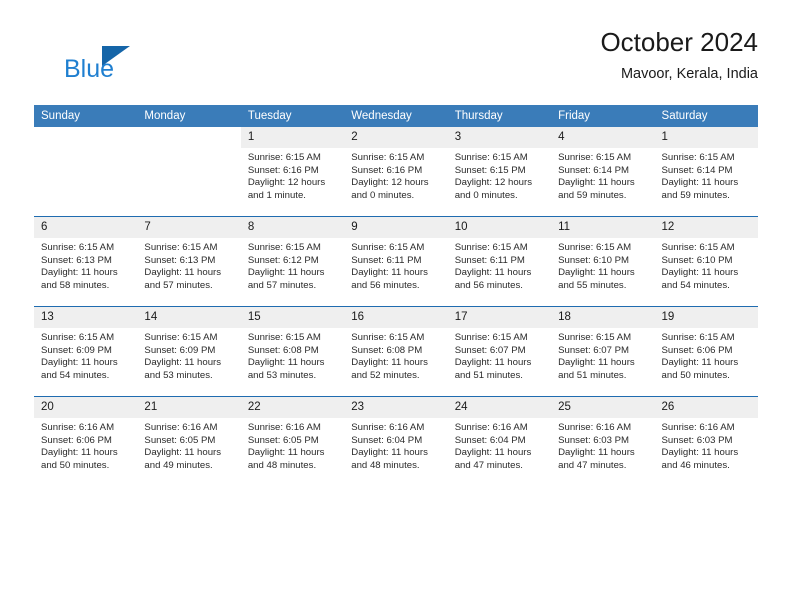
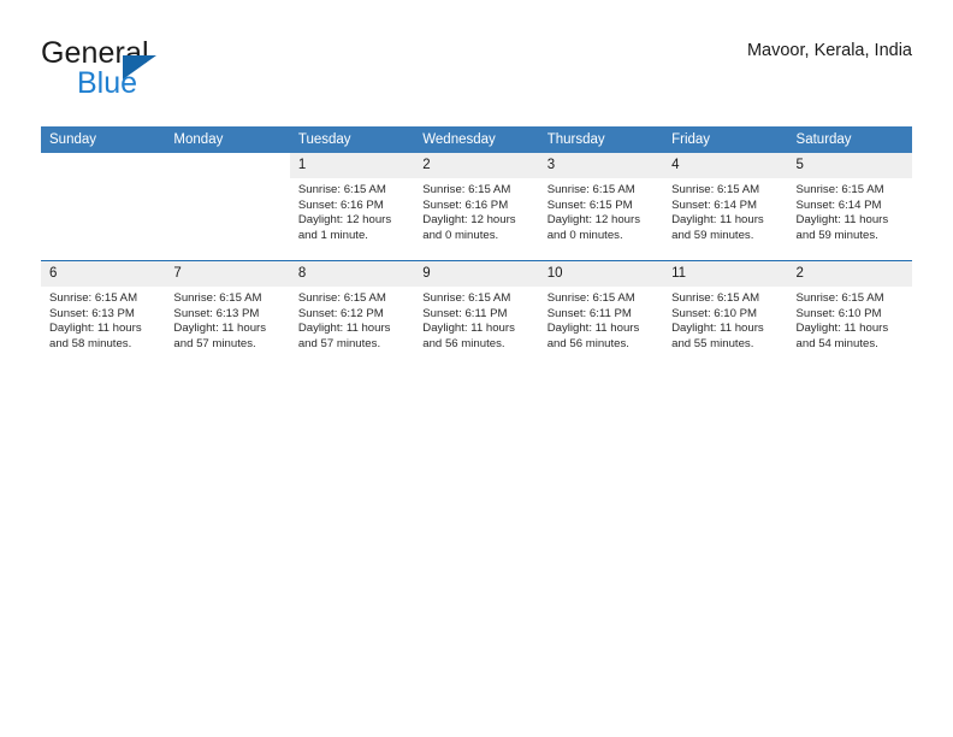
+ General
  Blue
- October 2024
  Mavoor, Kerala, India
  Sunday	Monday	Tuesday	Wednesday	Thursday	Friday	Saturday
- 		1Sunrise: 6:15 AMSunset: 6:16 PMDaylight: 12 hoursand 1 minute.	2Sunrise: 6:15 AMSunset: 6:16 PMDaylight: 12 hoursand 0 minutes.	3Sunrise: 6:15 AMSunset: 6:15 PMDaylight: 12 hoursand 0 minutes.	4Sunrise: 6:15 AMSunset: 6:14 PMDaylight: 11 hoursand 59 minutes.	1Sunrise: 6:15 AMSunset: 6:14 PMDaylight: 11 hoursand 59 minutes.
+ 		1Sunrise: 6:15 AMSunset: 6:16 PMDaylight: 12 hoursand 1 minute.	2Sunrise: 6:15 AMSunset: 6:16 PMDaylight: 12 hoursand 0 minutes.	3Sunrise: 6:15 AMSunset: 6:15 PMDaylight: 12 hoursand 0 minutes.	4Sunrise: 6:15 AMSunset: 6:14 PMDaylight: 11 hoursand 59 minutes.	5Sunrise: 6:15 AMSunset: 6:14 PMDaylight: 11 hoursand 59 minutes.
- 6Sunrise: 6:15 AMSunset: 6:13 PMDaylight: 11 hoursand 58 minutes.	7Sunrise: 6:15 AMSunset: 6:13 PMDaylight: 11 hoursand 57 minutes.	8Sunrise: 6:15 AMSunset: 6:12 PMDaylight: 11 hoursand 57 minutes.	9Sunrise: 6:15 AMSunset: 6:11 PMDaylight: 11 hoursand 56 minutes.	10Sunrise: 6:15 AMSunset: 6:11 PMDaylight: 11 hoursand 56 minutes.	11Sunrise: 6:15 AMSunset: 6:10 PMDaylight: 11 hoursand 55 minutes.	12Sunrise: 6:15 AMSunset: 6:10 PMDaylight: 11 hoursand 54 minutes.
+ 6Sunrise: 6:15 AMSunset: 6:13 PMDaylight: 11 hoursand 58 minutes.	7Sunrise: 6:15 AMSunset: 6:13 PMDaylight: 11 hoursand 57 minutes.	8Sunrise: 6:15 AMSunset: 6:12 PMDaylight: 11 hoursand 57 minutes.	9Sunrise: 6:15 AMSunset: 6:11 PMDaylight: 11 hoursand 56 minutes.	10Sunrise: 6:15 AMSunset: 6:11 PMDaylight: 11 hoursand 56 minutes.	11Sunrise: 6:15 AMSunset: 6:10 PMDaylight: 11 hoursand 55 minutes.	2Sunrise: 6:15 AMSunset: 6:10 PMDaylight: 11 hoursand 54 minutes.
- 13Sunrise: 6:15 AMSunset: 6:09 PMDaylight: 11 hoursand 54 minutes.	14Sunrise: 6:15 AMSunset: 6:09 PMDaylight: 11 hoursand 53 minutes.	15Sunrise: 6:15 AMSunset: 6:08 PMDaylight: 11 hoursand 53 minutes.	16Sunrise: 6:15 AMSunset: 6:08 PMDaylight: 11 hoursand 52 minutes.	17Sunrise: 6:15 AMSunset: 6:07 PMDaylight: 11 hoursand 51 minutes.	18Sunrise: 6:15 AMSunset: 6:07 PMDaylight: 11 hoursand 51 minutes.	19Sunrise: 6:15 AMSunset: 6:06 PMDaylight: 11 hoursand 50 minutes.
- 20Sunrise: 6:16 AMSunset: 6:06 PMDaylight: 11 hoursand 50 minutes.	21Sunrise: 6:16 AMSunset: 6:05 PMDaylight: 11 hoursand 49 minutes.	22Sunrise: 6:16 AMSunset: 6:05 PMDaylight: 11 hoursand 48 minutes.	23Sunrise: 6:16 AMSunset: 6:04 PMDaylight: 11 hoursand 48 minutes.	24Sunrise: 6:16 AMSunset: 6:04 PMDaylight: 11 hoursand 47 minutes.	25Sunrise: 6:16 AMSunset: 6:03 PMDaylight: 11 hoursand 47 minutes.	26Sunrise: 6:16 AMSunset: 6:03 PMDaylight: 11 hoursand 46 minutes.
